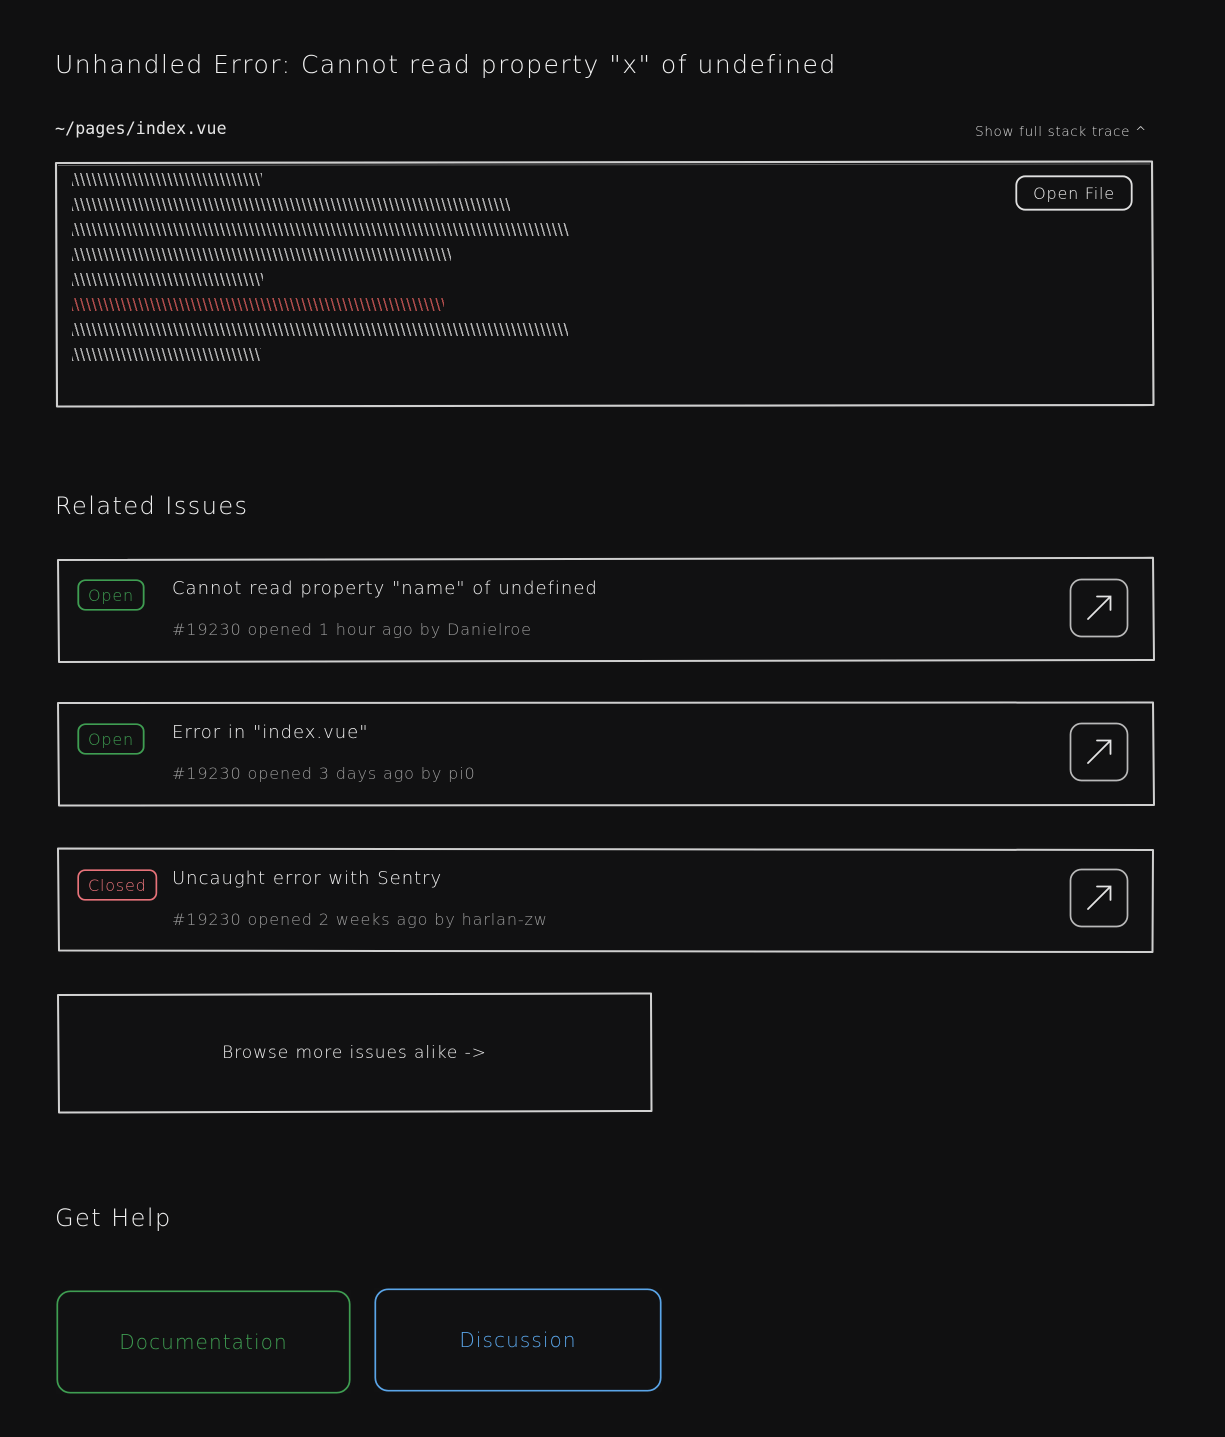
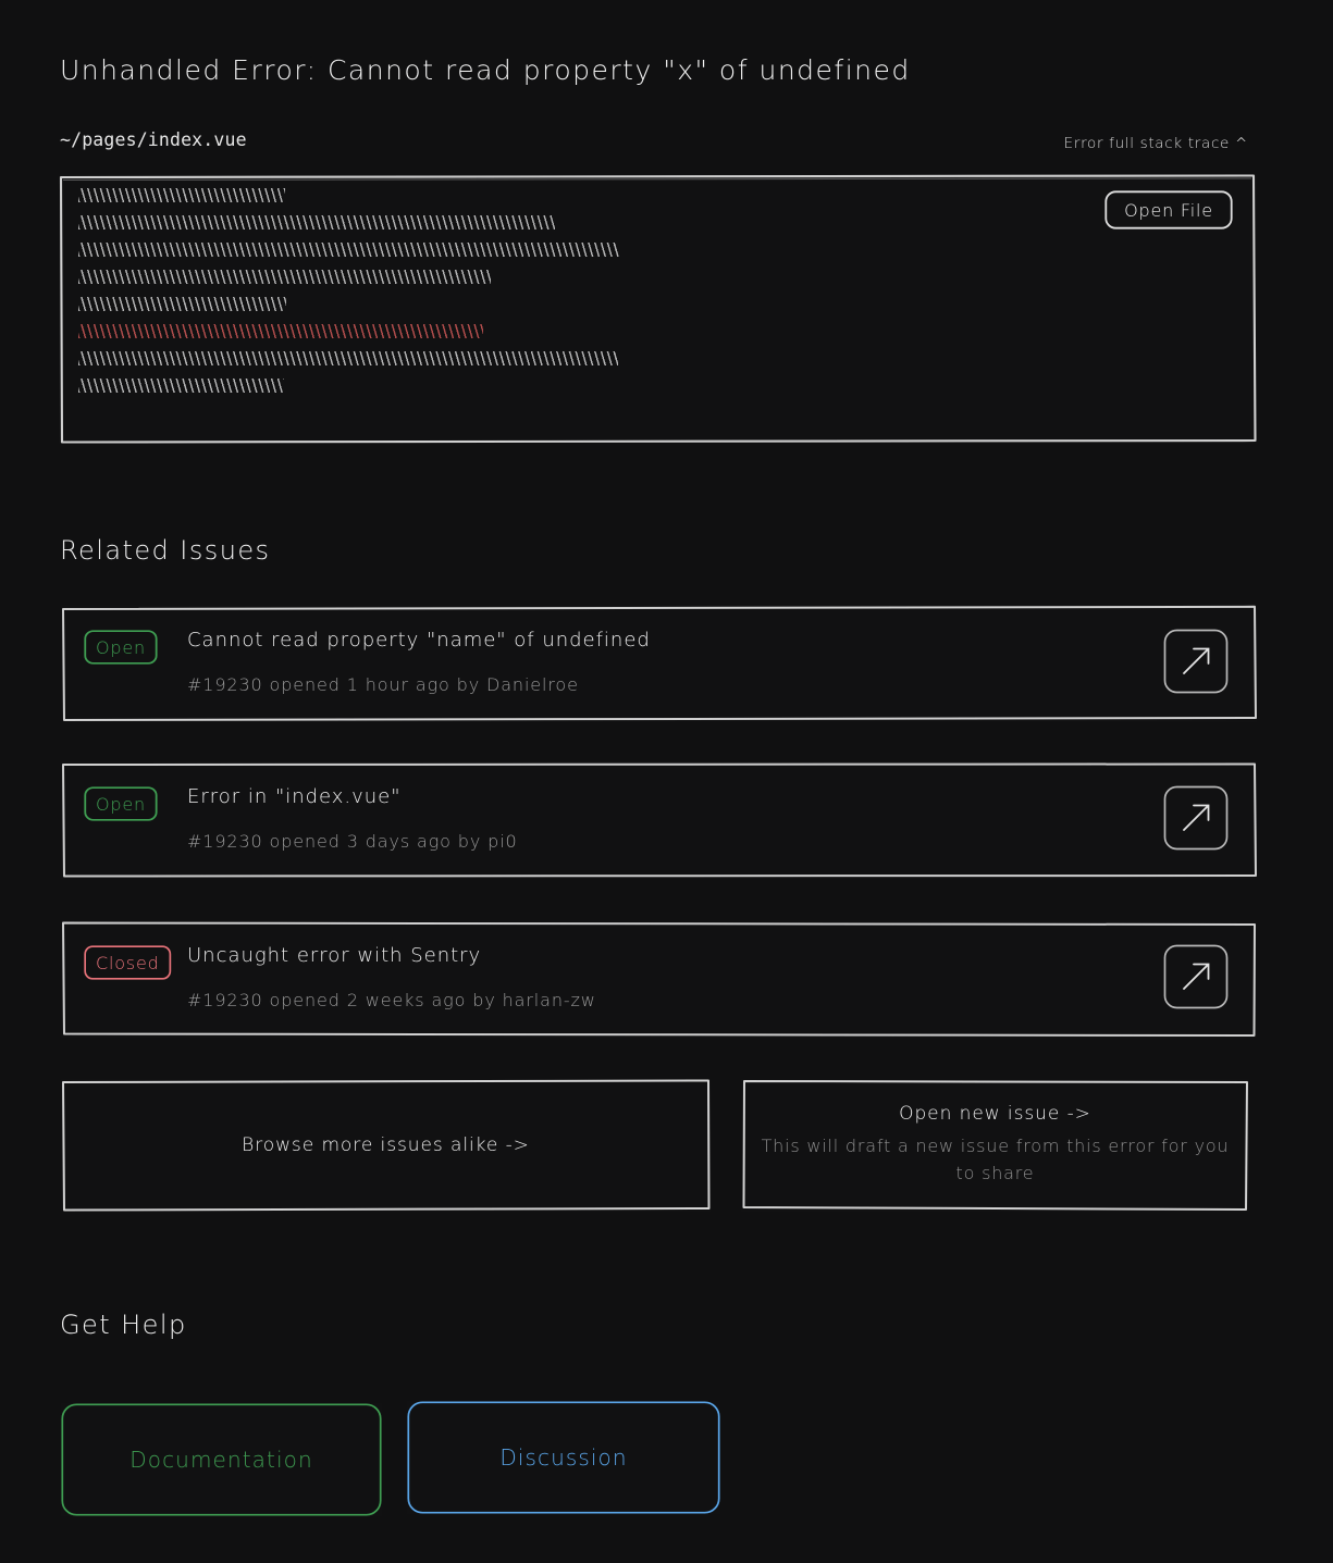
  Unhandled Error: Cannot read property "x" of undefined
  ~/pages/index.vue
- Show full stack trace ^
+ Error full stack trace ^
  Open File
  Related Issues
  Open
  Cannot read property "name" of undefined
  #19230 opened 1 hour ago by Danielroe
  Open
  Error in "index.vue"
  #19230 opened 3 days ago by pi0
  Closed
  Uncaught error with Sentry
  #19230 opened 2 weeks ago by harlan-zw
  Browse more issues alike ->
+ Open new issue ->
+ This will draft a new issue from this error for you to share
  Get Help
  Documentation
  Discussion
